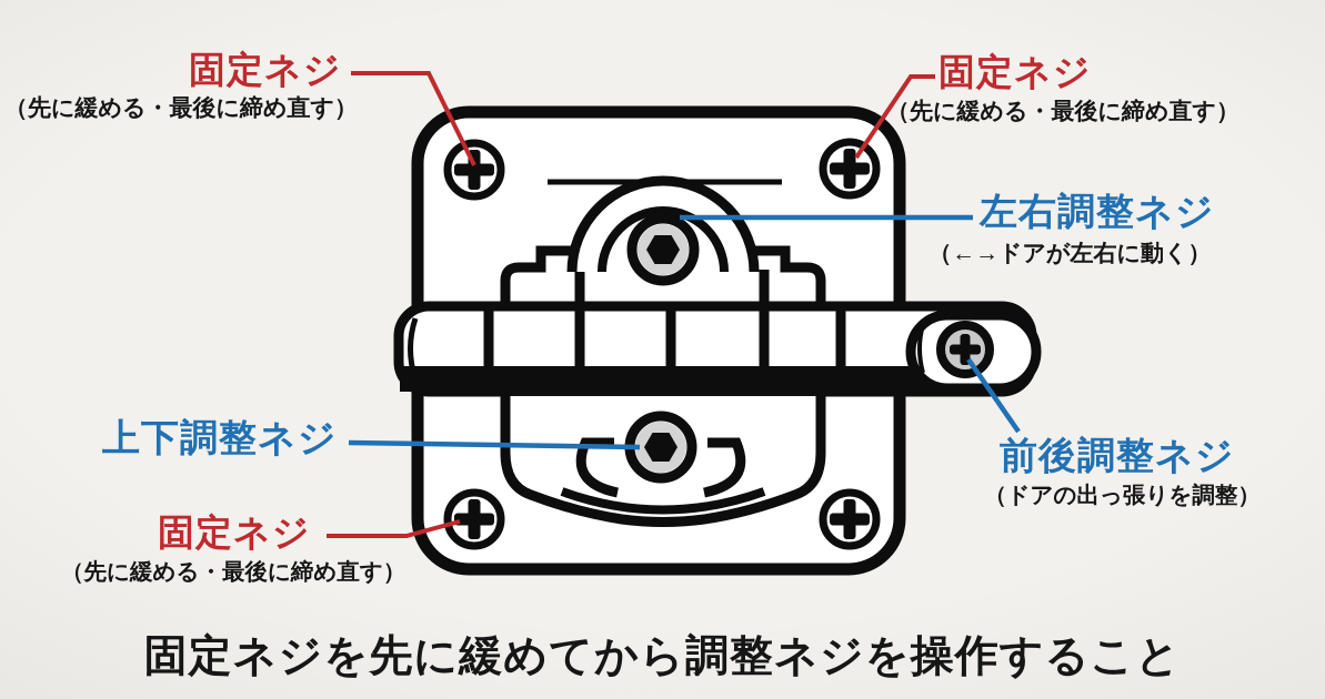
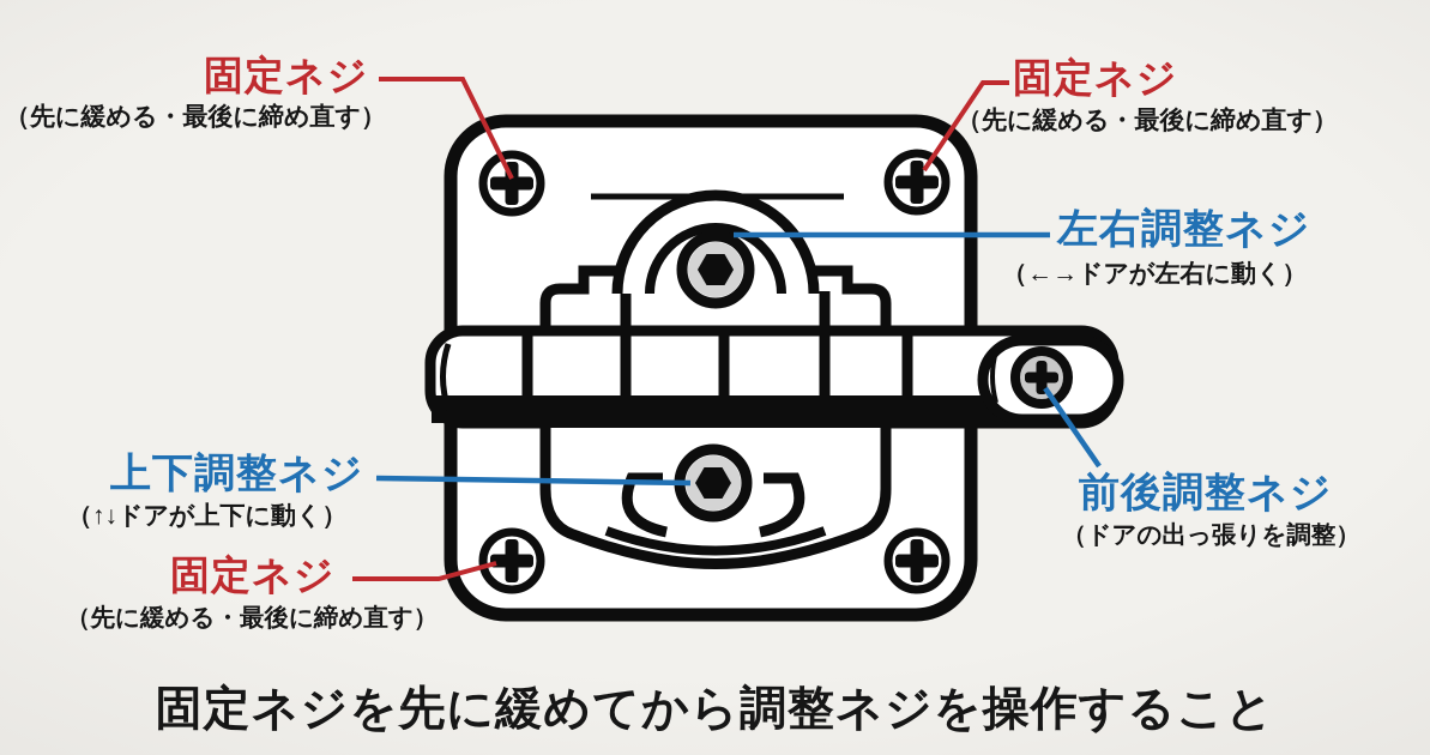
  固定ネジ
  （先に緩める・最後に締め直す）
  固定ネジ
  （先に緩める・最後に締め直す）
  左右調整ネジ
  （←→ドアが左右に動く）
  上下調整ネジ
+ （↑↓ドアが上下に動く）
  固定ネジ
  （先に緩める・最後に締め直す）
  前後調整ネジ
  （ドアの出っ張りを調整）
  固定ネジを先に緩めてから調整ネジを操作すること
